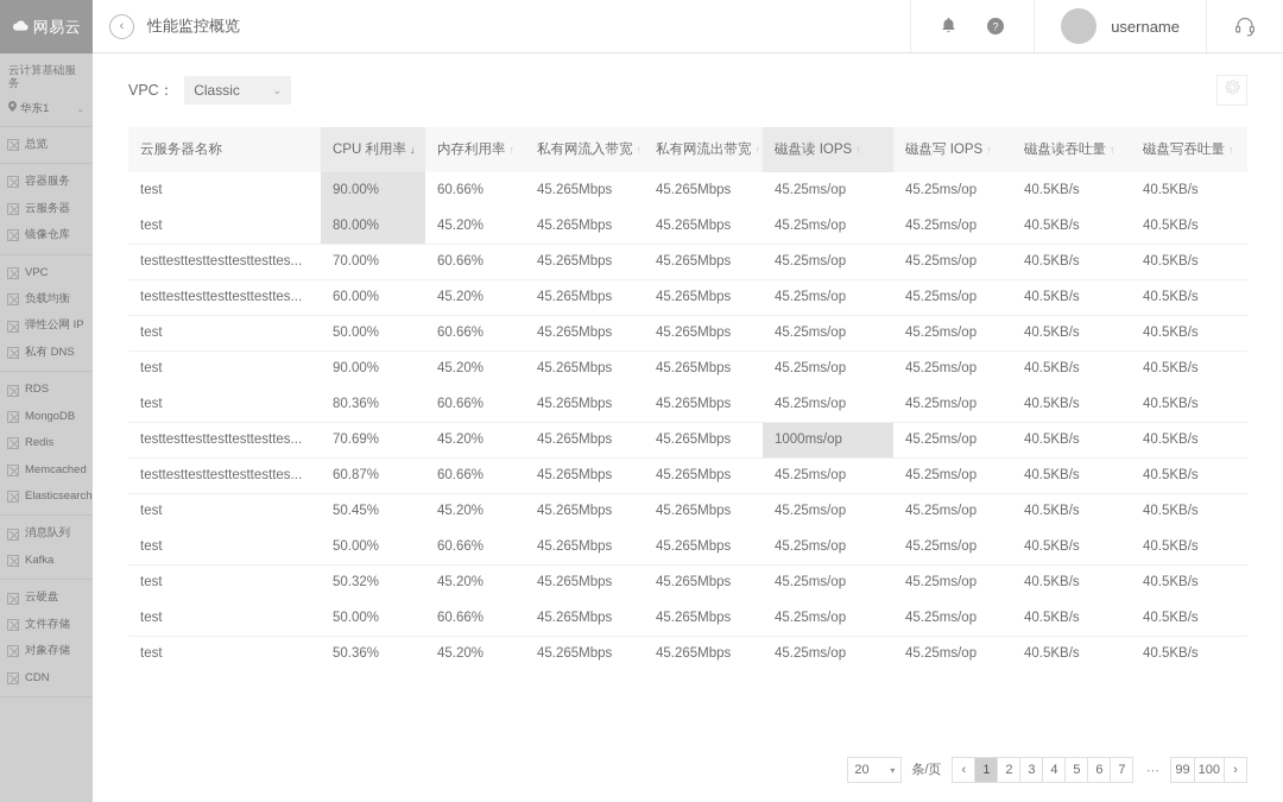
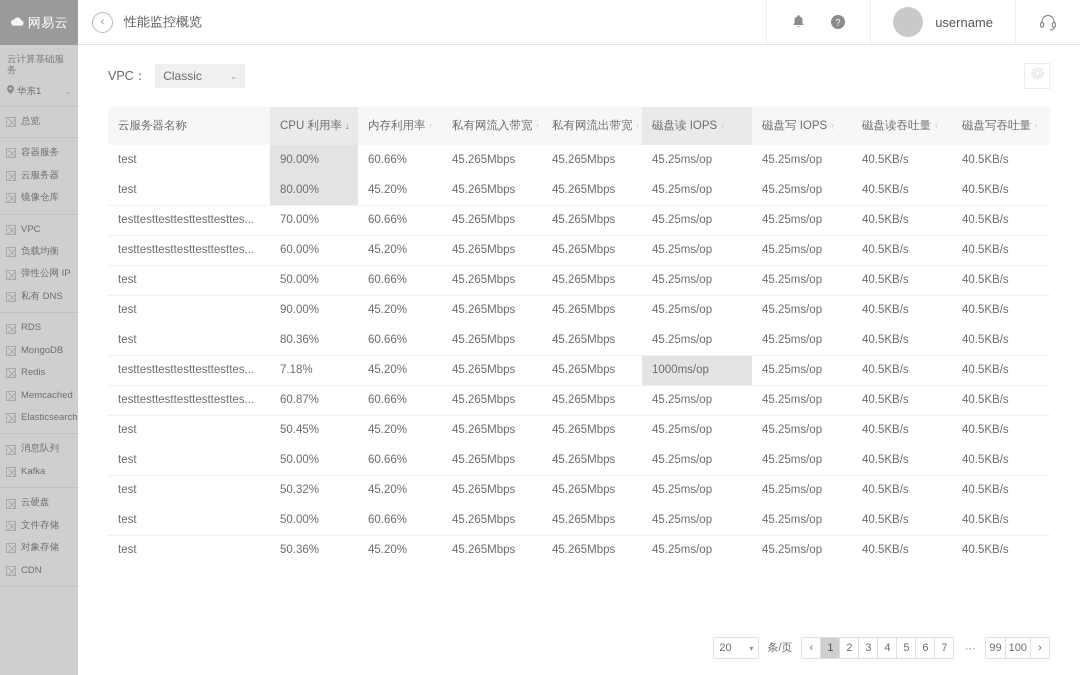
  网易云
  ‹
  性能监控概览
  ?
  username
  云计算基础服务
  华东1
  ⌄
  总览
  容器服务
  云服务器
  镜像仓库
  VPC
  负载均衡
  弹性公网 IP
  私有 DNS
  RDS
  MongoDB
  Redis
  Memcached
  Elasticsearch
  消息队列
  Kafka
  云硬盘
  文件存储
  对象存储
  CDN
  VPC：
  Classic
  ⌄
  云服务器名称	CPU 利用率 ↓	内存利用率 ↑	私有网流入带宽 ↑	私有网流出带宽 ↑	磁盘读 IOPS ↑	磁盘写 IOPS ↑	磁盘读吞吐量 ↑	磁盘写吞吐量 ↑
  test	90.00%	60.66%	45.265Mbps	45.265Mbps	45.25ms/op	45.25ms/op	40.5KB/s	40.5KB/s
  test	80.00%	45.20%	45.265Mbps	45.265Mbps	45.25ms/op	45.25ms/op	40.5KB/s	40.5KB/s
  testtesttesttesttesttesttes...	70.00%	60.66%	45.265Mbps	45.265Mbps	45.25ms/op	45.25ms/op	40.5KB/s	40.5KB/s
  testtesttesttesttesttesttes...	60.00%	45.20%	45.265Mbps	45.265Mbps	45.25ms/op	45.25ms/op	40.5KB/s	40.5KB/s
  test	50.00%	60.66%	45.265Mbps	45.265Mbps	45.25ms/op	45.25ms/op	40.5KB/s	40.5KB/s
  test	90.00%	45.20%	45.265Mbps	45.265Mbps	45.25ms/op	45.25ms/op	40.5KB/s	40.5KB/s
  test	80.36%	60.66%	45.265Mbps	45.265Mbps	45.25ms/op	45.25ms/op	40.5KB/s	40.5KB/s
- testtesttesttesttesttesttes...	70.69%	45.20%	45.265Mbps	45.265Mbps	1000ms/op	45.25ms/op	40.5KB/s	40.5KB/s
+ testtesttesttesttesttesttes...	7.18%	45.20%	45.265Mbps	45.265Mbps	1000ms/op	45.25ms/op	40.5KB/s	40.5KB/s
  testtesttesttesttesttesttes...	60.87%	60.66%	45.265Mbps	45.265Mbps	45.25ms/op	45.25ms/op	40.5KB/s	40.5KB/s
  test	50.45%	45.20%	45.265Mbps	45.265Mbps	45.25ms/op	45.25ms/op	40.5KB/s	40.5KB/s
  test	50.00%	60.66%	45.265Mbps	45.265Mbps	45.25ms/op	45.25ms/op	40.5KB/s	40.5KB/s
  test	50.32%	45.20%	45.265Mbps	45.265Mbps	45.25ms/op	45.25ms/op	40.5KB/s	40.5KB/s
  test	50.00%	60.66%	45.265Mbps	45.265Mbps	45.25ms/op	45.25ms/op	40.5KB/s	40.5KB/s
  test	50.36%	45.20%	45.265Mbps	45.265Mbps	45.25ms/op	45.25ms/op	40.5KB/s	40.5KB/s
  20
  ▾
  条/页
  ‹
  1
  2
  3
  4
  5
  6
  7
  ⋯
  99
  100
  ›
